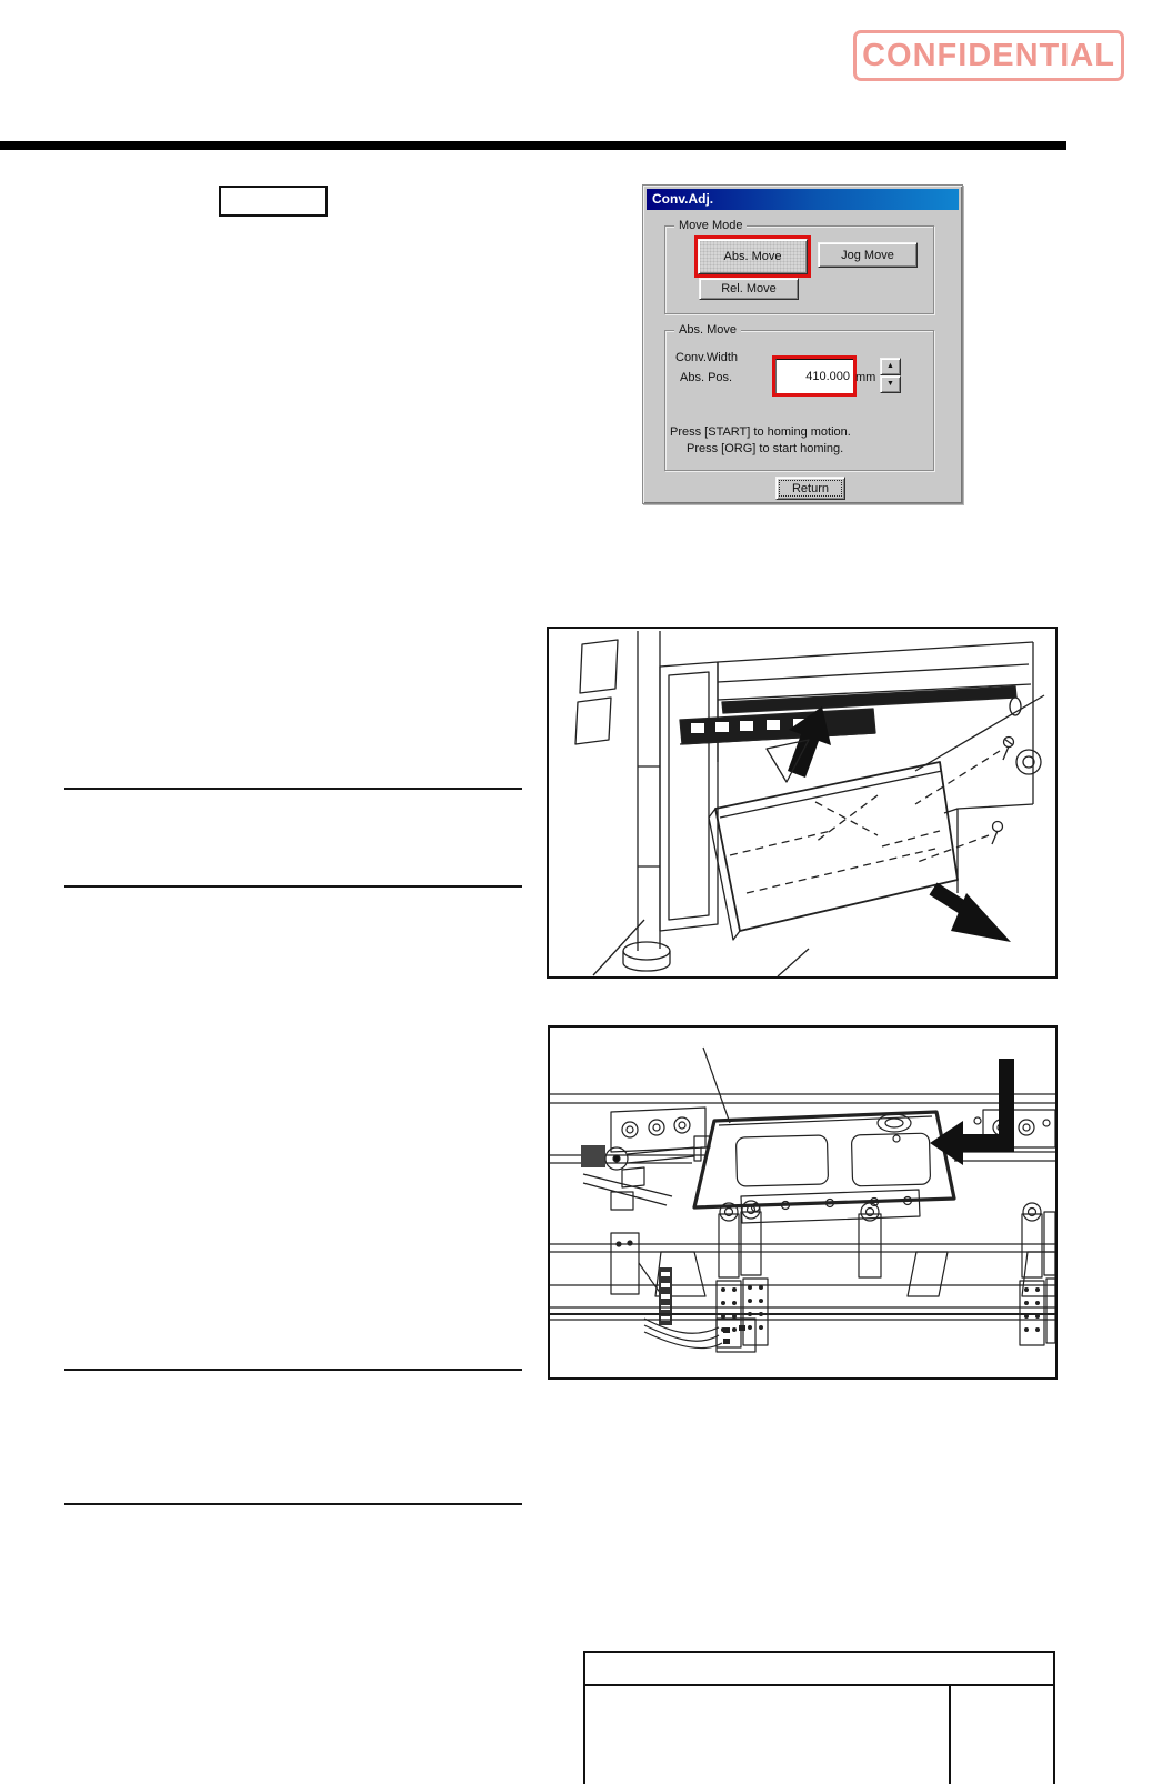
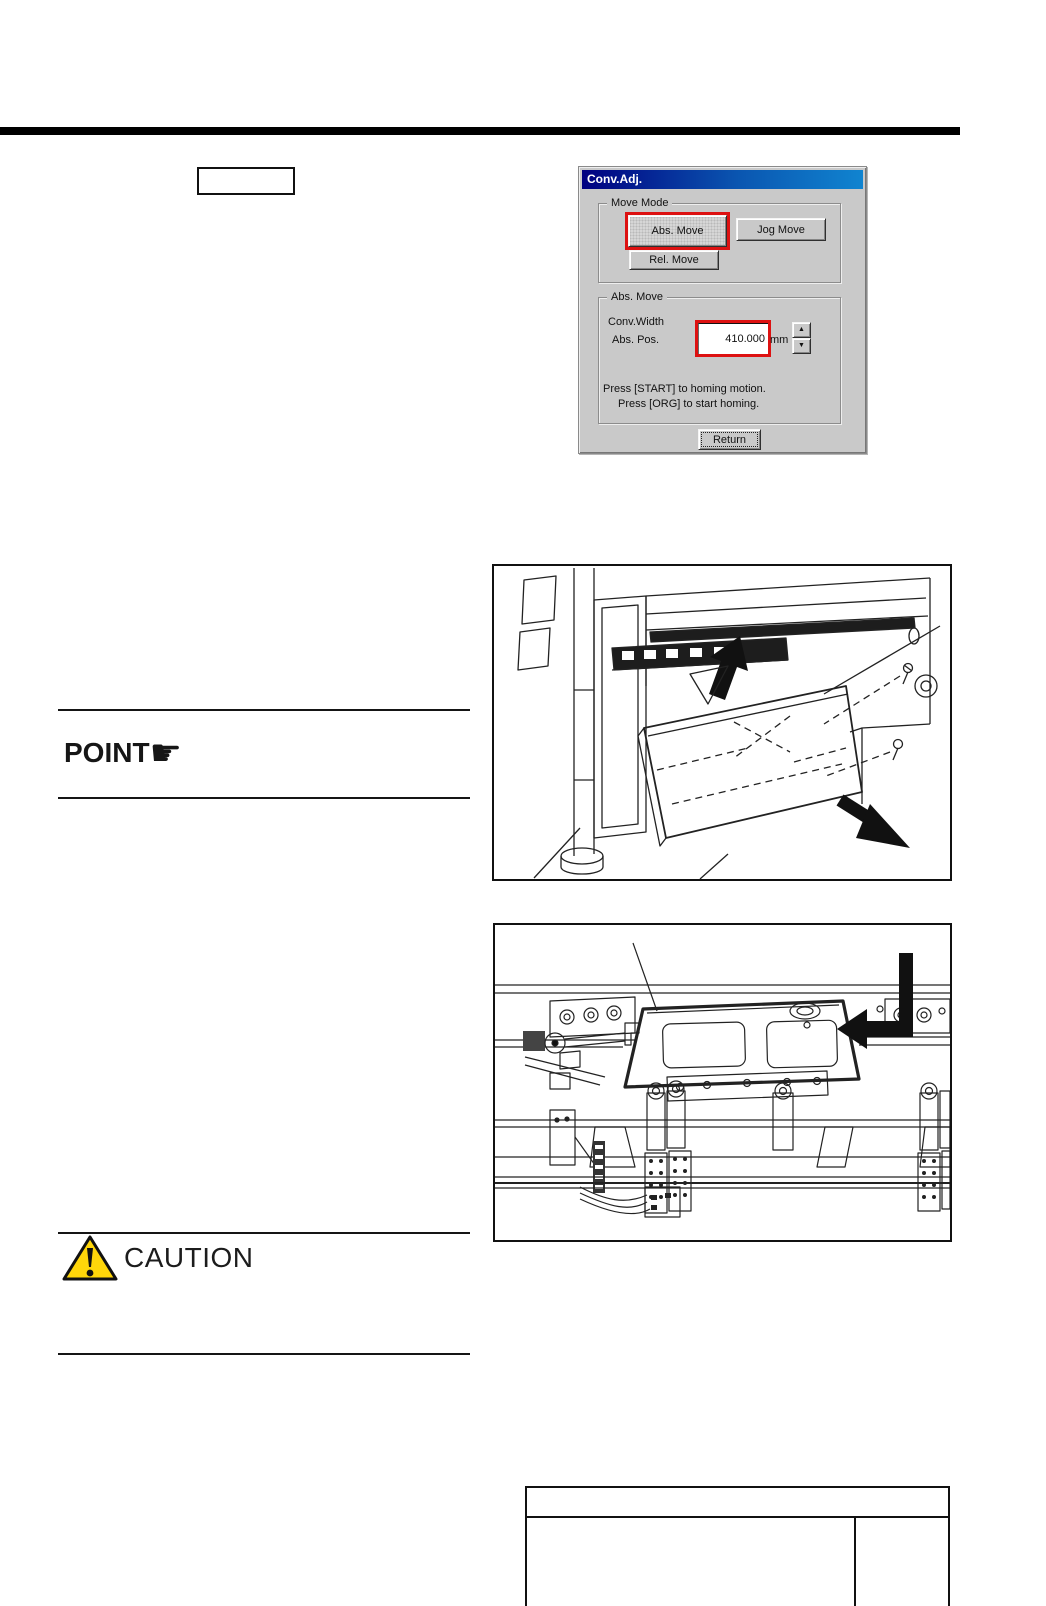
- CONFIDENTIAL
  Conv.Adj.
  Move Mode
  Abs. Move
  Jog Move
  Rel. Move
  Abs. Move
  Conv.Width
  Abs. Pos.
  410.000
  mm
  Press [START] to homing motion.
  Press [ORG] to start homing.
  Return
+ POINT
+ ☛
+ CAUTION
